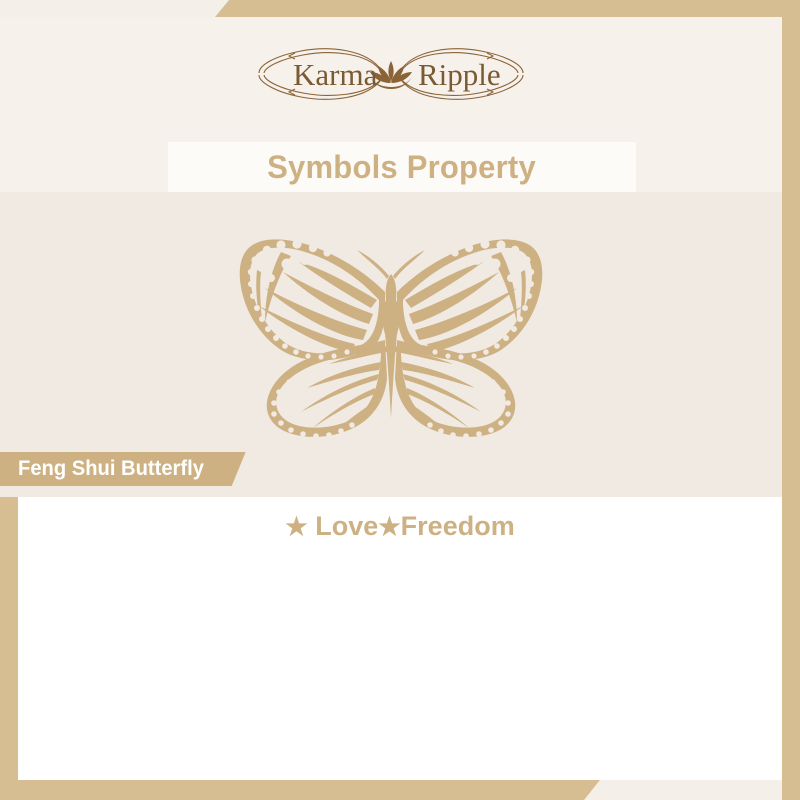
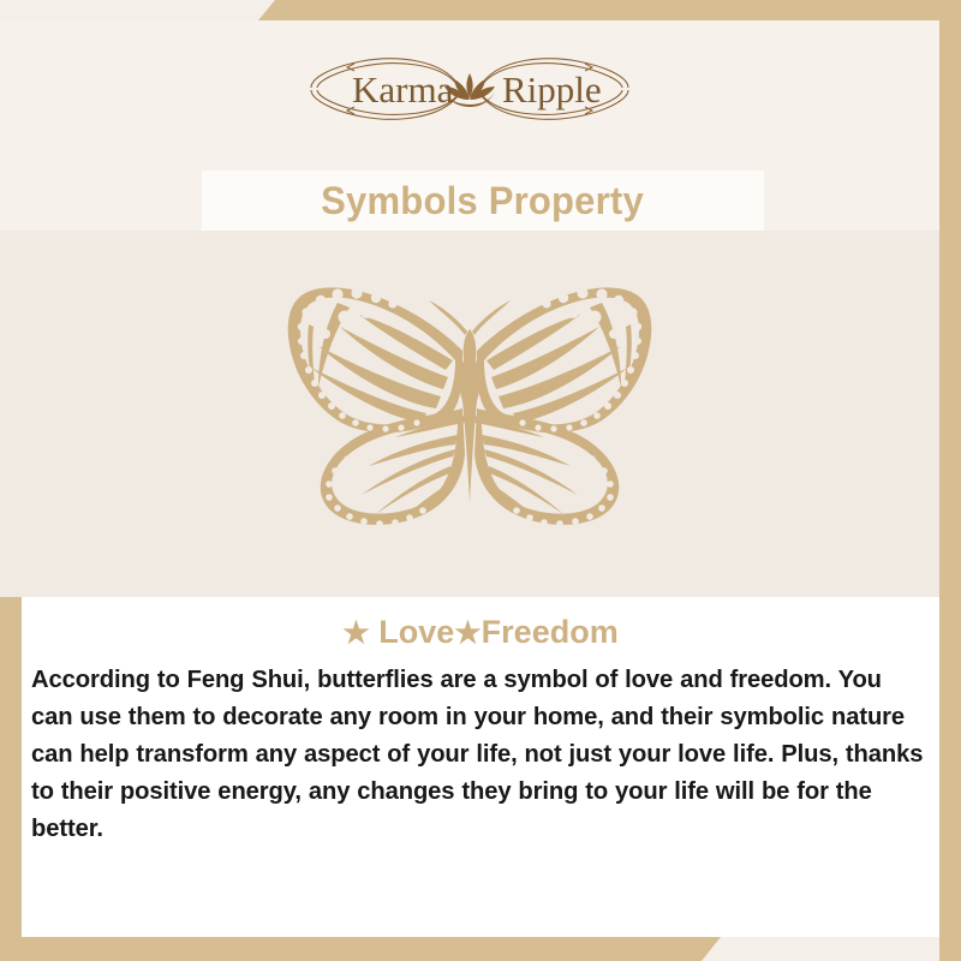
  Karma
  Ripple
  Symbols Property
- Feng Shui Butterfly
  ★ Love★Freedom
+ According to Feng Shui, butterflies are a symbol of love and freedom. You can use them to decorate any room in your home, and their symbolic nature can help transform any aspect of your life, not just your love life. Plus, thanks to their positive energy, any changes they bring to your life will be for the better.
